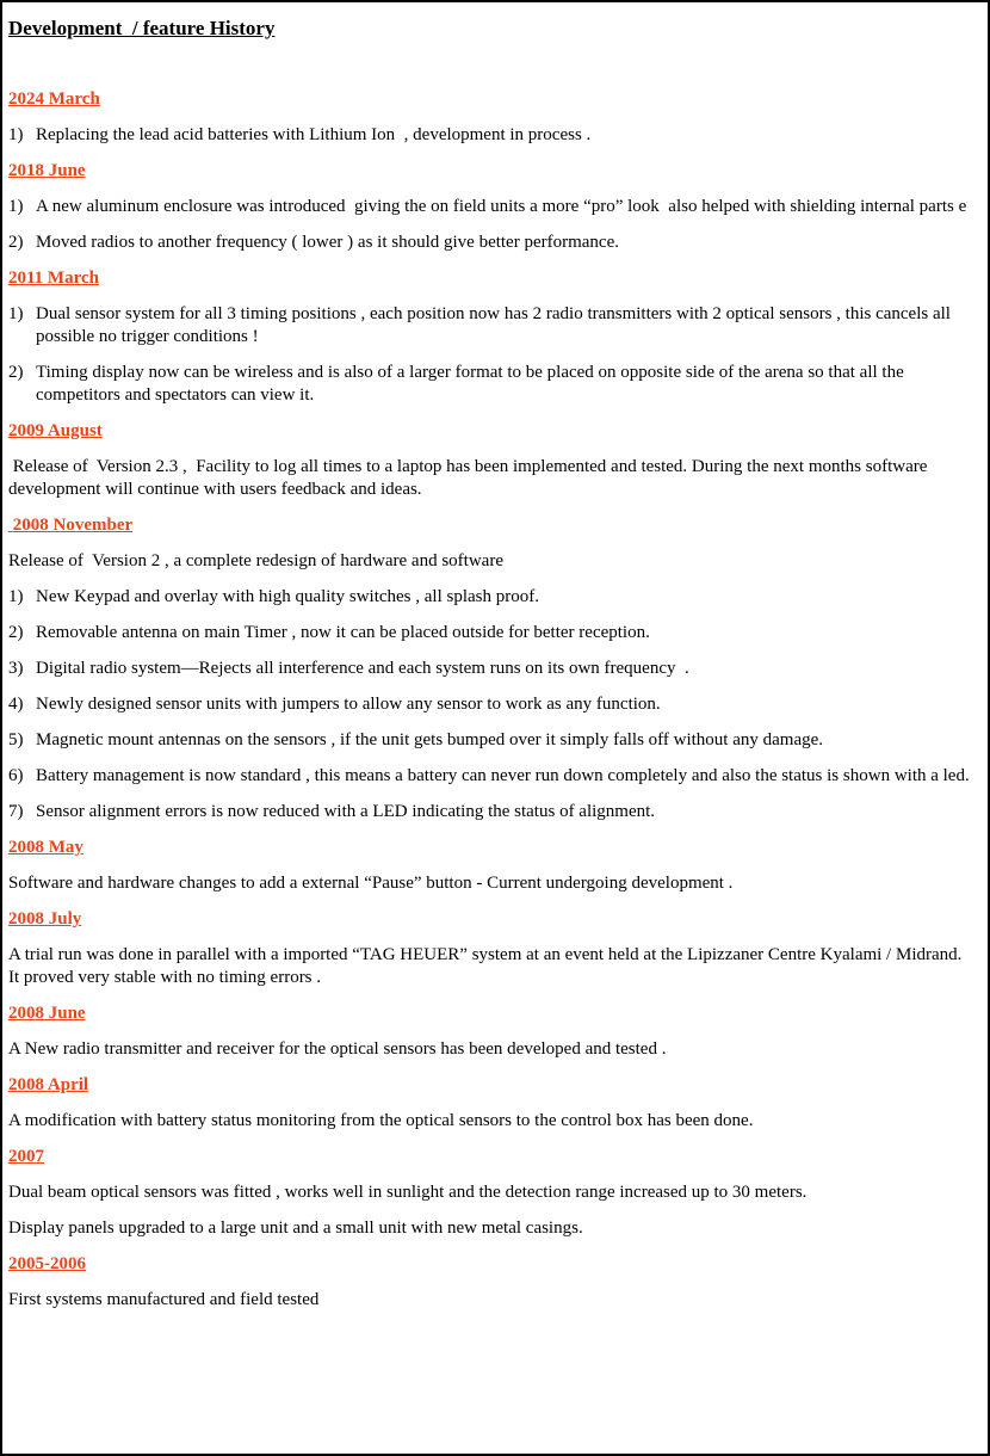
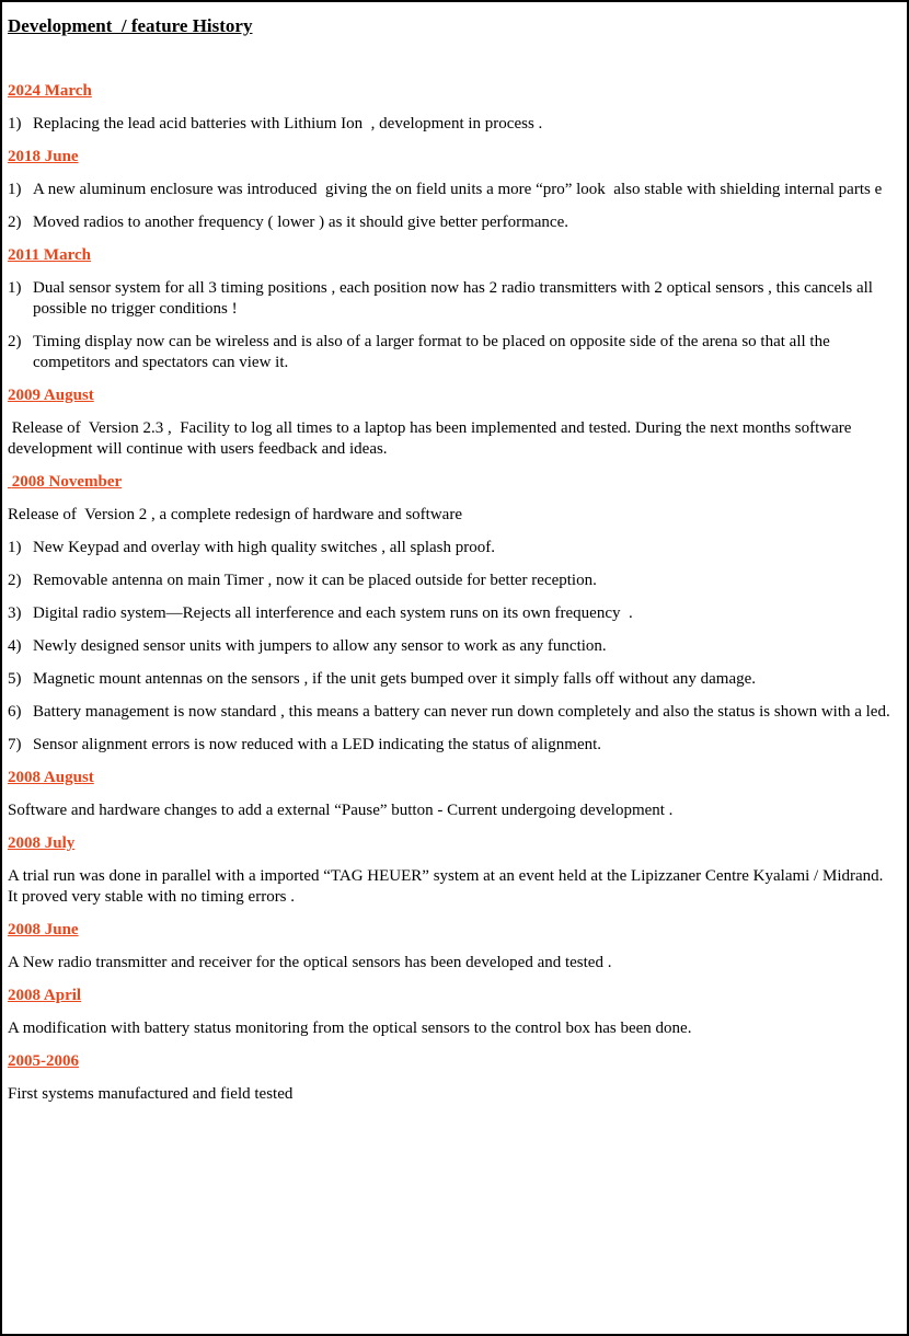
  Development / feature History
  2024 March
  1)
  Replacing the lead acid batteries with Lithium Ion , development in process .
  2018 June
  1)
- A new aluminum enclosure was introduced giving the on field units a more “pro” look also helped with shielding internal parts e
+ A new aluminum enclosure was introduced giving the on field units a more “pro” look also stable with shielding internal parts e
  2)
  Moved radios to another frequency ( lower ) as it should give better performance.
  2011 March
  1)
  Dual sensor system for all 3 timing positions , each position now has 2 radio transmitters with 2 optical sensors , this cancels all possible no trigger conditions !
  2)
  Timing display now can be wireless and is also of a larger format to be placed on opposite side of the arena so that all the competitors and spectators can view it.
  2009 August
  Release of Version 2.3 , Facility to log all times to a laptop has been implemented and tested. During the next months software development will continue with users feedback and ideas.
  2008 November
  Release of Version 2 , a complete redesign of hardware and software
  1)
  New Keypad and overlay with high quality switches , all splash proof.
  2)
  Removable antenna on main Timer , now it can be placed outside for better reception.
  3)
  Digital radio system—Rejects all interference and each system runs on its own frequency .
  4)
  Newly designed sensor units with jumpers to allow any sensor to work as any function.
  5)
  Magnetic mount antennas on the sensors , if the unit gets bumped over it simply falls off without any damage.
  6)
  Battery management is now standard , this means a battery can never run down completely and also the status is shown with a led.
  7)
  Sensor alignment errors is now reduced with a LED indicating the status of alignment.
- 2008 May
+ 2008 August
  Software and hardware changes to add a external “Pause” button - Current undergoing development .
  2008 July
  A trial run was done in parallel with a imported “TAG HEUER” system at an event held at the Lipizzaner Centre Kyalami / Midrand. It proved very stable with no timing errors .
  2008 June
  A New radio transmitter and receiver for the optical sensors has been developed and tested .
  2008 April
  A modification with battery status monitoring from the optical sensors to the control box has been done.
- 2007
- Dual beam optical sensors was fitted , works well in sunlight and the detection range increased up to 30 meters.
- Display panels upgraded to a large unit and a small unit with new metal casings.
  2005-2006
  First systems manufactured and field tested
